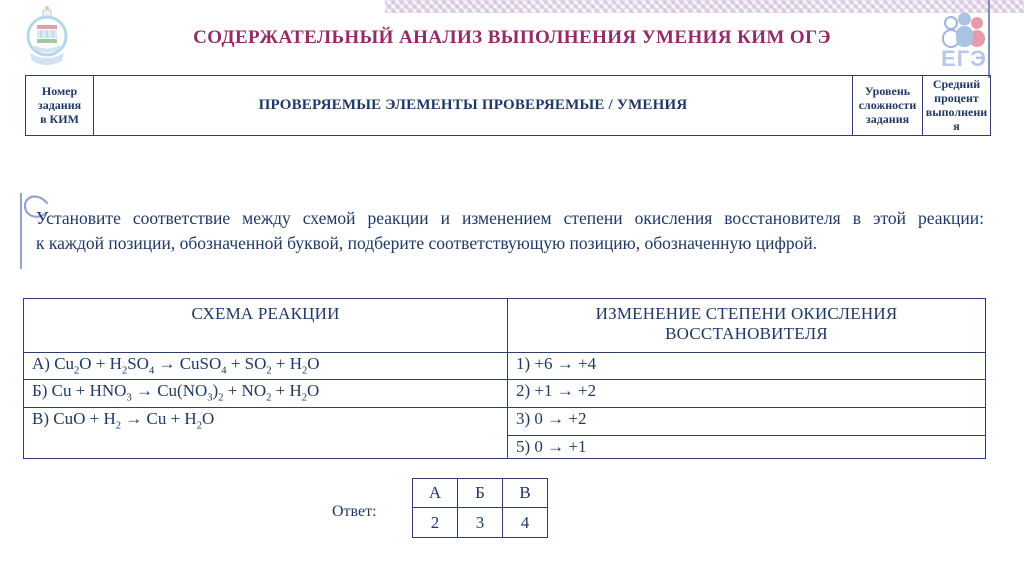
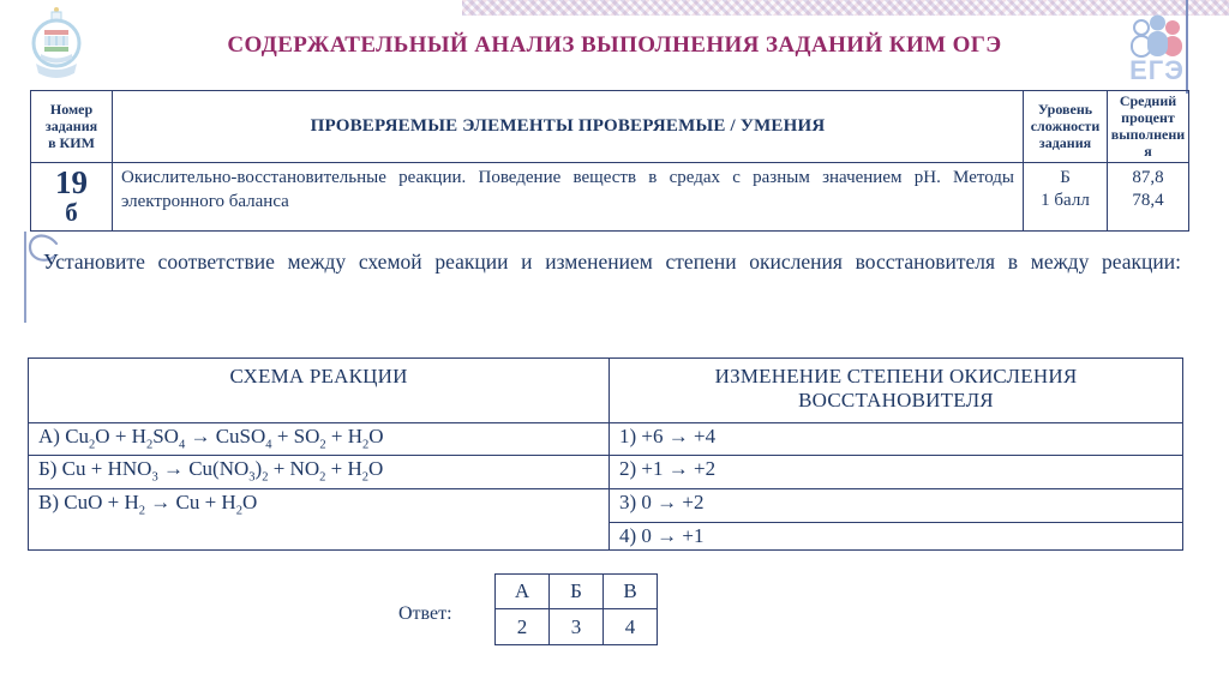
  ЕГЭ
- СОДЕРЖАТЕЛЬНЫЙ АНАЛИЗ ВЫПОЛНЕНИЯ УМЕНИЯ КИМ ОГЭ
+ СОДЕРЖАТЕЛЬНЫЙ АНАЛИЗ ВЫПОЛНЕНИЯ ЗАДАНИЙ КИМ ОГЭ
  Номер задания в КИМ	ПРОВЕРЯЕМЫЕ ЭЛЕМЕНТЫ ПРОВЕРЯЕМЫЕ / УМЕНИЯ	Уровень сложности задания	Средний процент выполнени я
+ 19 б	Окислительно-восстановительные реакции. Поведение веществ в средах с разным значением pH. Методы электронного баланса	Б 1 балл	87,8 78,4
- Установите соответствие между схемой реакции и изменением степени окисления восстановителя в этой реакции:
+ Установите соответствие между схемой реакции и изменением степени окисления восстановителя в между реакции:
- к каждой позиции, обозначенной буквой, подберите соответствующую позицию, обозначенную цифрой.
  СХЕМА РЕАКЦИИ	ИЗМЕНЕНИЕ СТЕПЕНИ ОКИСЛЕНИЯ ВОССТАНОВИТЕЛЯ
  А) Cu2O + H2SO4 → CuSO4 + SO2 + H2O	1) +6 → +4
  Б) Cu + HNO3 → Cu(NO3)2 + NO2 + H2O	2) +1 → +2
  В) CuO + H2 → Cu + H2O	3) 0 → +2
- 5) 0 → +1
+ 4) 0 → +1
  Ответ:
  А	Б	В
  2	3	4
